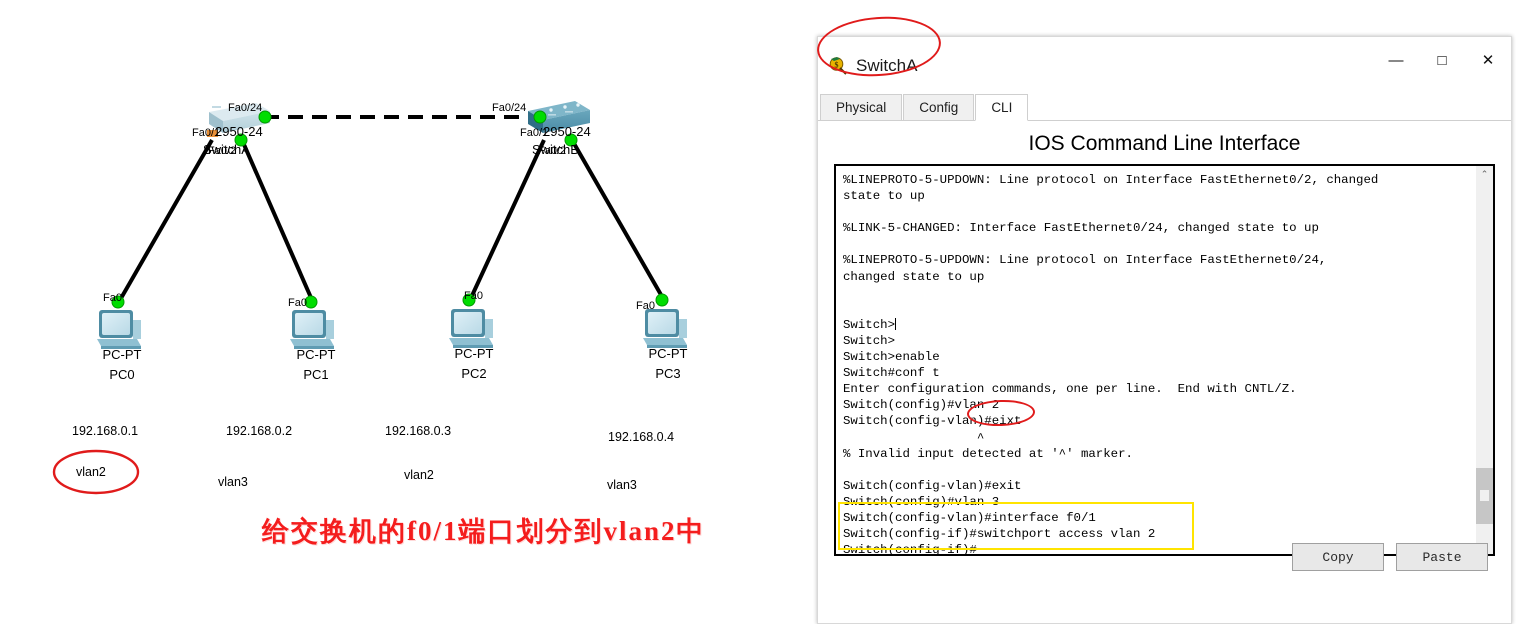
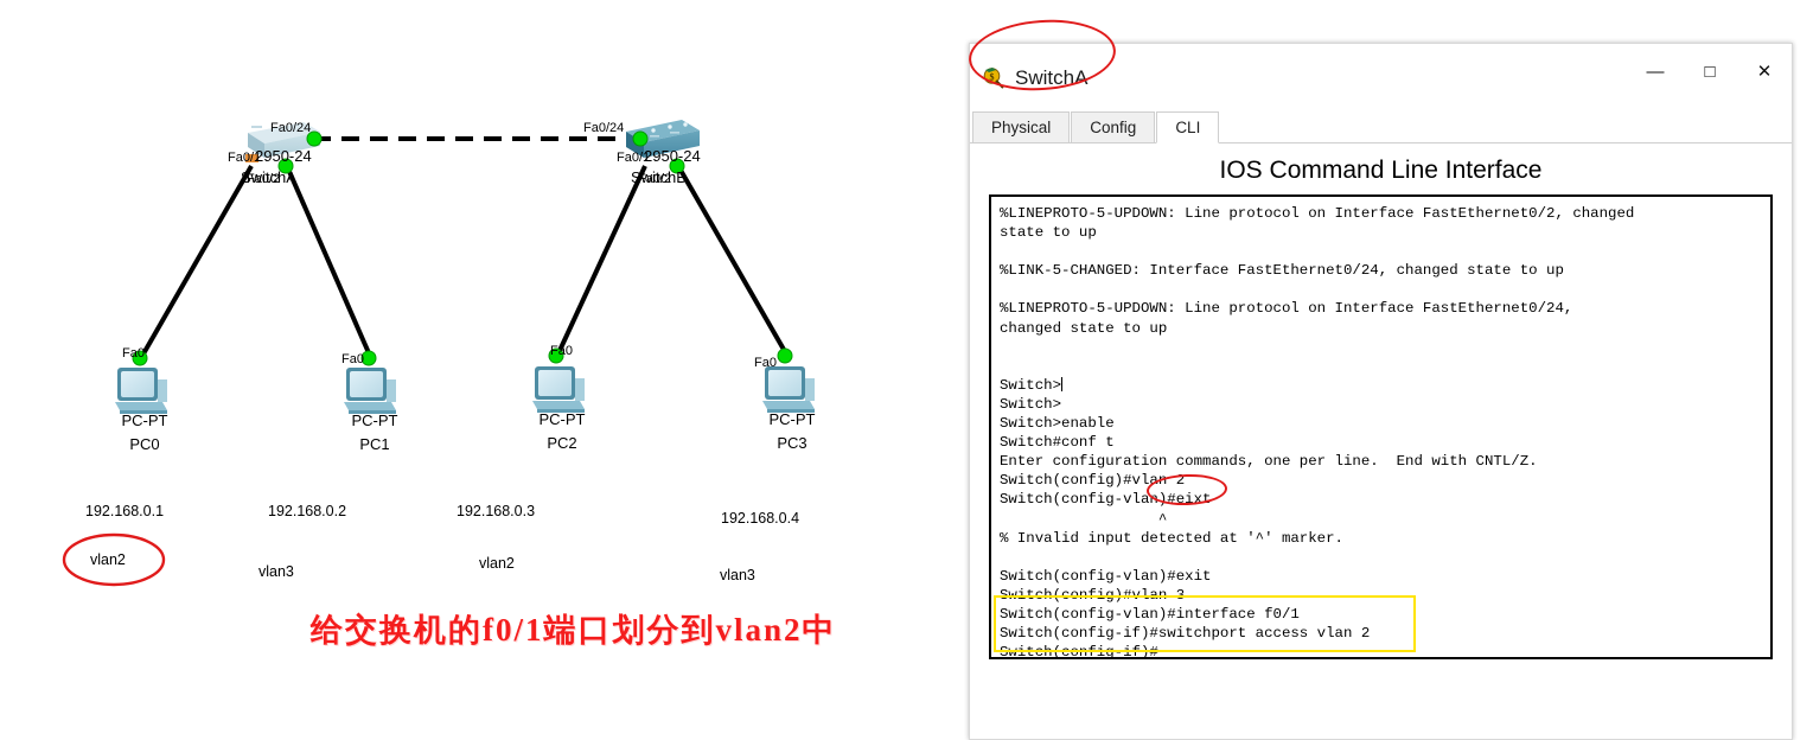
  Fa0/24
  Fa0/1
  2950-24
  Fa0/2
  SwitchA
  Fa0/24
  Fa0/1
  2950-24
  Fa0/2
  SwitchB
  Fa0
  PC-PT
  PC0
  192.168.0.1
  vlan2
  Fa0
  PC-PT
  PC1
  192.168.0.2
  vlan3
  Fa0
  PC-PT
  PC2
  192.168.0.3
  vlan2
  Fa0
  PC-PT
  PC3
  192.168.0.4
  vlan3
  给交换机的f0/1端口划分到vlan2中
  $
  SwitchA
  —
  □
  ✕
  Physical
  Config
  CLI
  IOS Command Line Interface
  %LINEPROTO-5-UPDOWN: Line protocol on Interface FastEthernet0/2, changed
  state to up
  %LINK-5-CHANGED: Interface FastEthernet0/24, changed state to up
  %LINEPROTO-5-UPDOWN: Line protocol on Interface FastEthernet0/24,
  changed state to up
  Switch>
  Switch>
  Switch>enable
  Switch#conf t
  Enter configuration commands, one per line. End with CNTL/Z.
  Switch(config)#vlan 2
  Switch(config-vlan)#eixt
  ^
  % Invalid input detected at '^' marker.
  Switch(config-vlan)#exit
  Switch(config)#vlan 3
  Switch(config-vlan)#interface f0/1
  Switch(config-if)#switchport access vlan 2
  Switch(config-if)#
- ⌃
- Copy
- Paste
